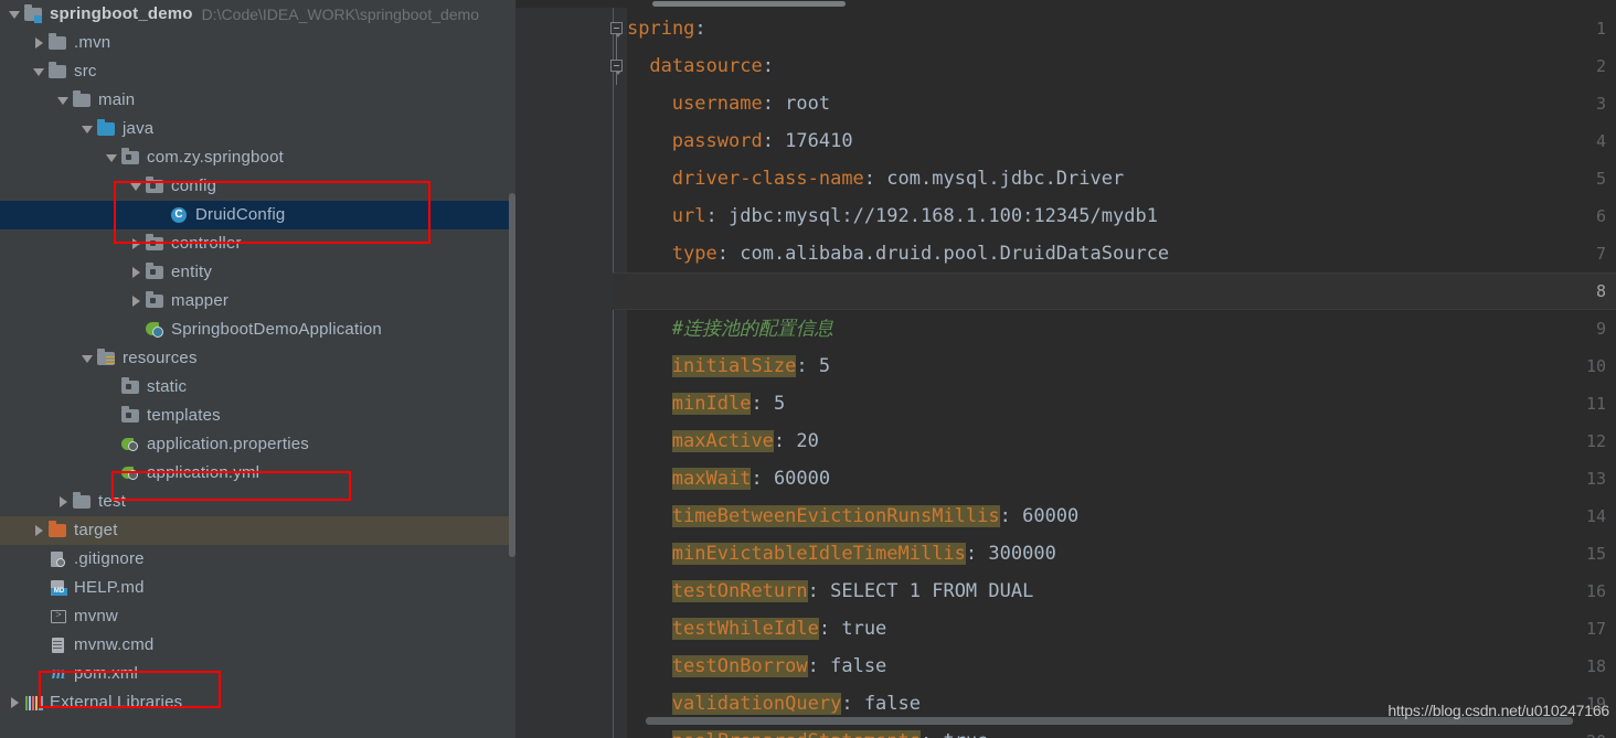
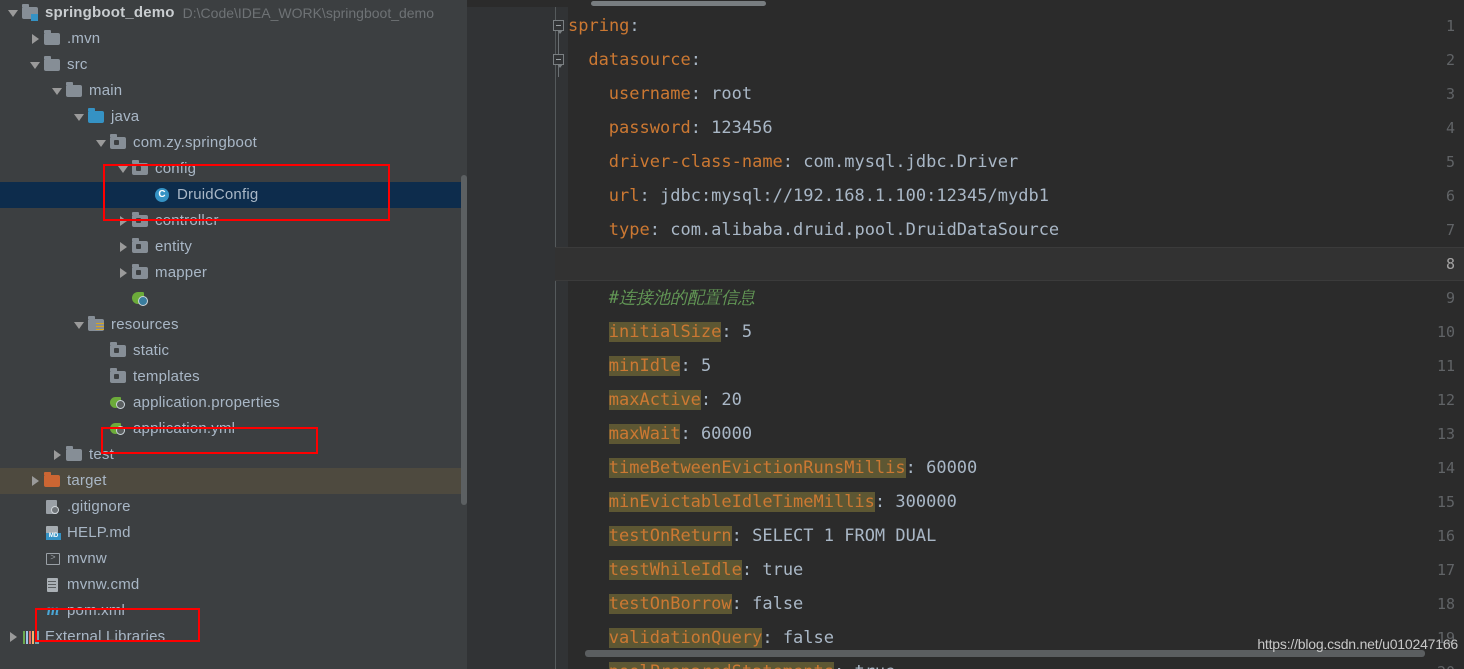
  springboot_demo
  D:\Code\IDEA_WORK\springboot_demo
  .mvn
  src
  main
  java
  com.zy.springboot
  config
  C
  DruidConfig
  controller
  entity
  mapper
- SpringbootDemoApplication
  resources
  static
  templates
  application.properties
  application.yml
  test
  target
  .gitignore
  HELP.md
  >
  mvnw
  mvnw.cmd
  m
  pom.xml
  External Libraries
  1
  spring:
  2
  datasource:
  3
  username: root
  4
- password: 176410
+ password: 123456
  5
  driver-class-name: com.mysql.jdbc.Driver
  6
  url: jdbc:mysql://192.168.1.100:12345/mydb1
  7
  type: com.alibaba.druid.pool.DruidDataSource
  8
  9
  #连接池的配置信息
  10
  initialSize: 5
  11
  minIdle: 5
  12
  maxActive: 20
  13
  maxWait: 60000
  14
  timeBetweenEvictionRunsMillis: 60000
  15
  minEvictableIdleTimeMillis: 300000
  16
  testOnReturn: SELECT 1 FROM DUAL
  17
  testWhileIdle: true
  18
  testOnBorrow: false
  19
  validationQuery: false
  https://blog.csdn.net/u010247166
